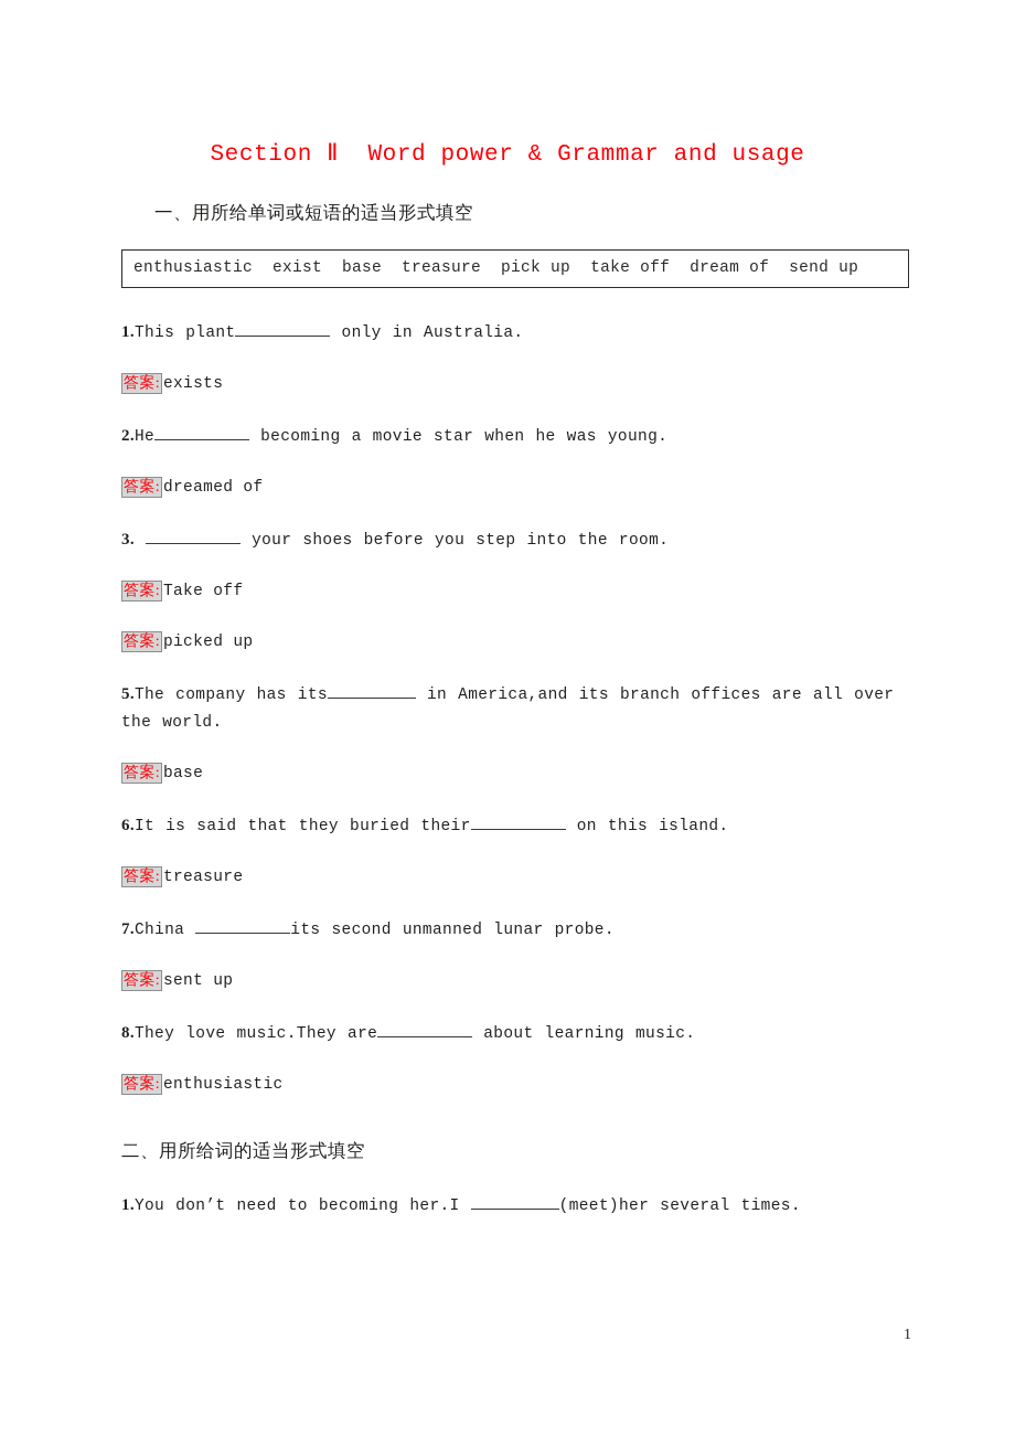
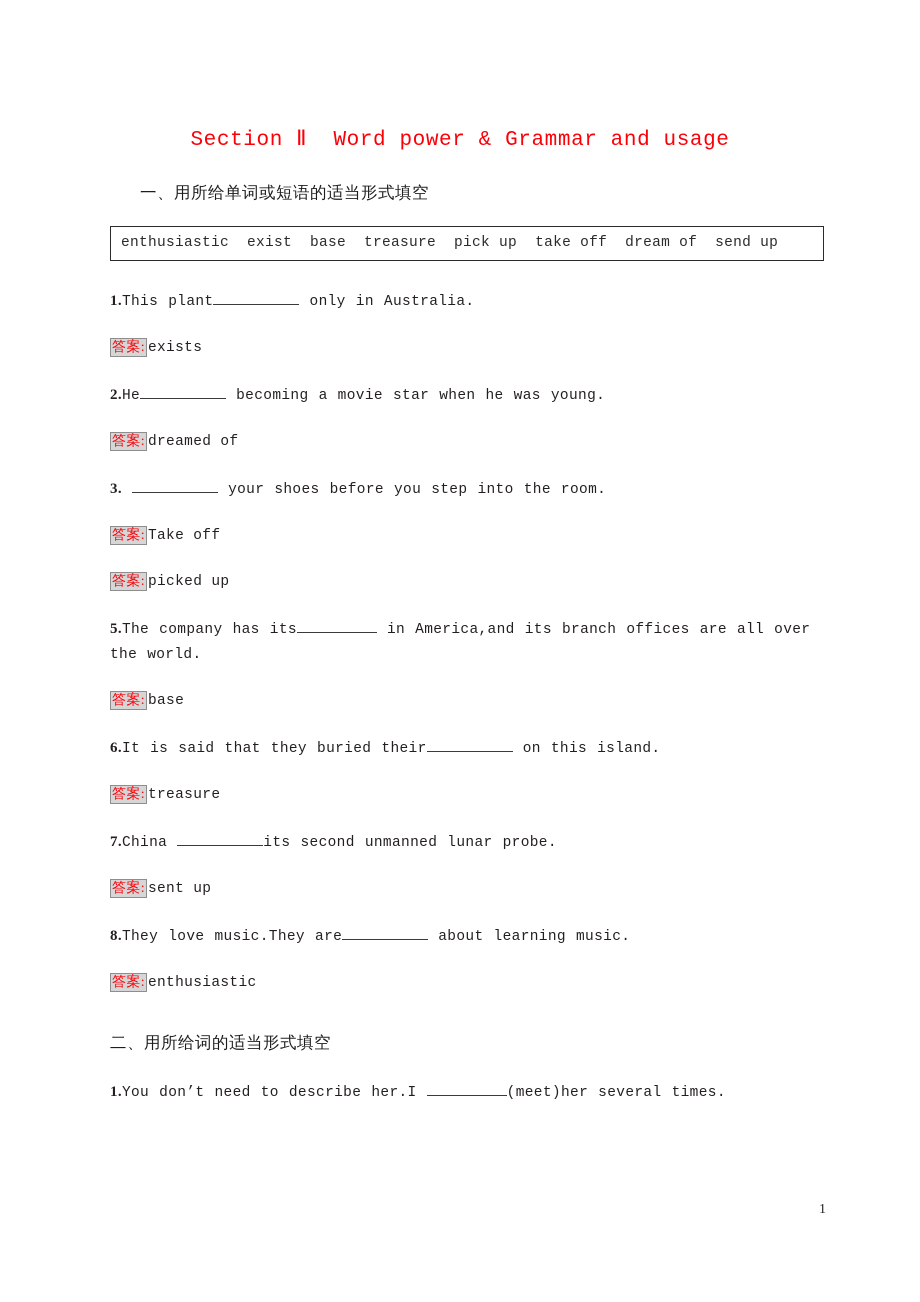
  Section Ⅱ Word power & Grammar and usage
  一、用所给单词或短语的适当形式填空
  enthusiastic exist base treasure pick up take off dream of send up
  1.This plant only in Australia.
  答案: exists
  2.He becoming a movie star when he was young.
  答案: dreamed of
  3. your shoes before you step into the room.
  答案: Take off
  答案: picked up
  5.The company has its in America,and its branch offices are all over the world.
  答案: base
  6.It is said that they buried their on this island.
  答案: treasure
  7.China its second unmanned lunar probe.
  答案: sent up
  8.They love music.They are about learning music.
  答案: enthusiastic
  二、用所给词的适当形式填空
- 1.You don’t need to becoming her.I (meet)her several times.
+ 1.You don’t need to describe her.I (meet)her several times.
  1
